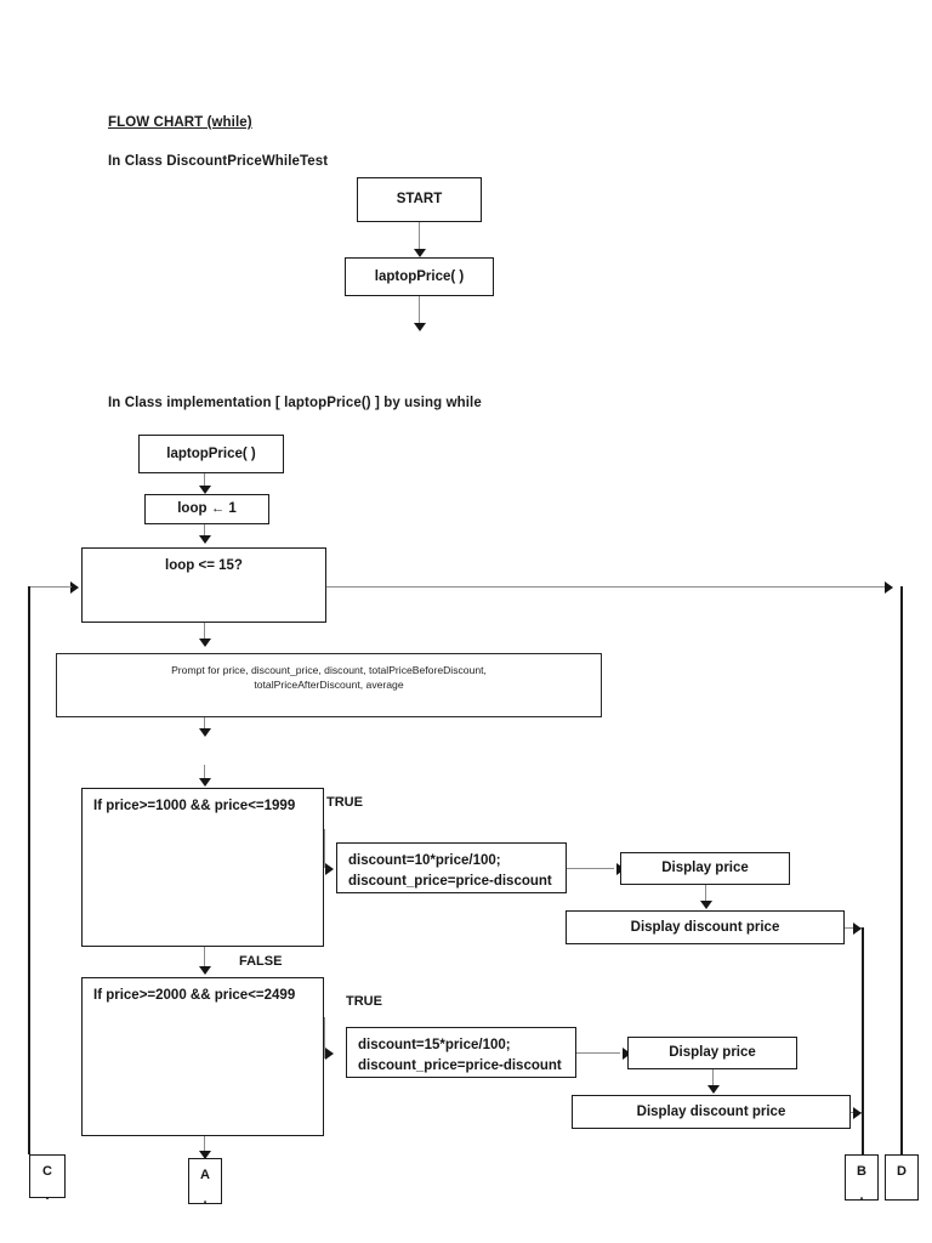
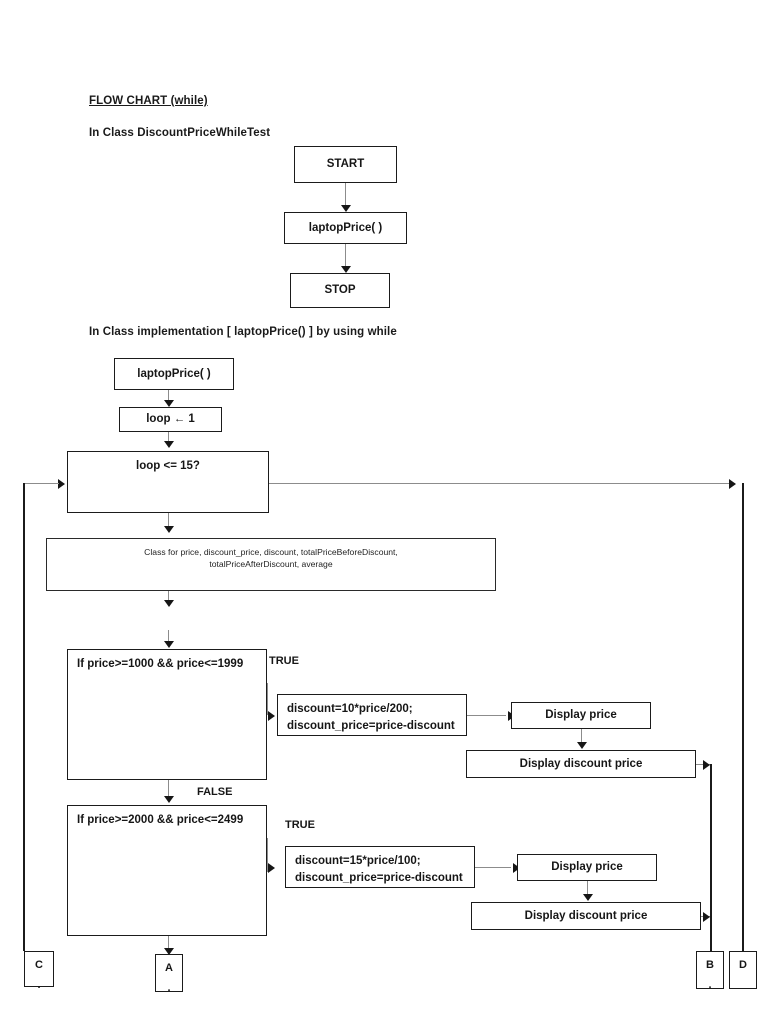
  FLOW CHART (while)
  In Class DiscountPriceWhileTest
  In Class implementation [ laptopPrice() ] by using while
  START
  laptopPrice( )
+ STOP
  laptopPrice( )
  loop ← 1
  loop <= 15?
- Prompt for price, discount_price, discount, totalPriceBeforeDiscount,
+ Class for price, discount_price, discount, totalPriceBeforeDiscount,
  totalPriceAfterDiscount, average
  If price>=1000 && price<=1999
  TRUE
- discount=10*price/100;
+ discount=10*price/200;
  discount_price=price-discount
  Display price
  Display discount price
  FALSE
  If price>=2000 && price<=2499
  TRUE
  discount=15*price/100;
  discount_price=price-discount
  Display price
  Display discount price
  C
  .
  A
  .
  B
  .
  D
